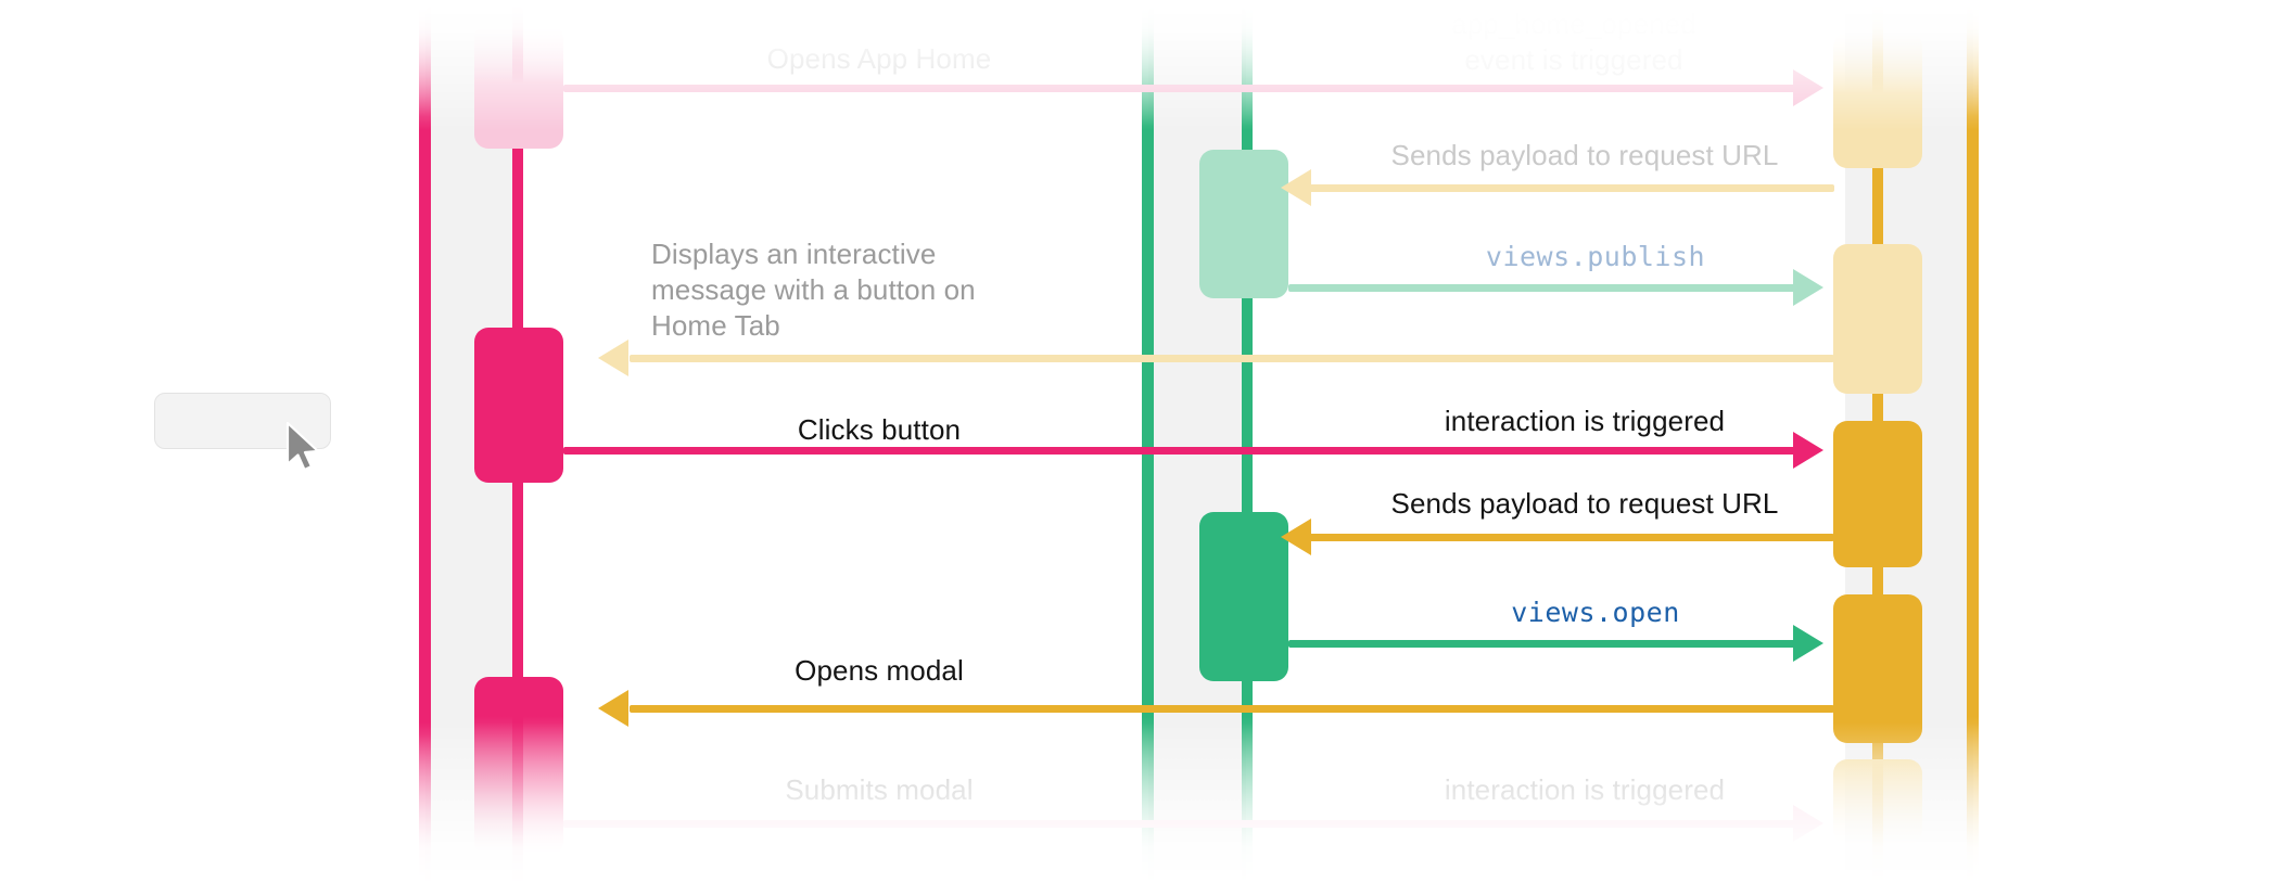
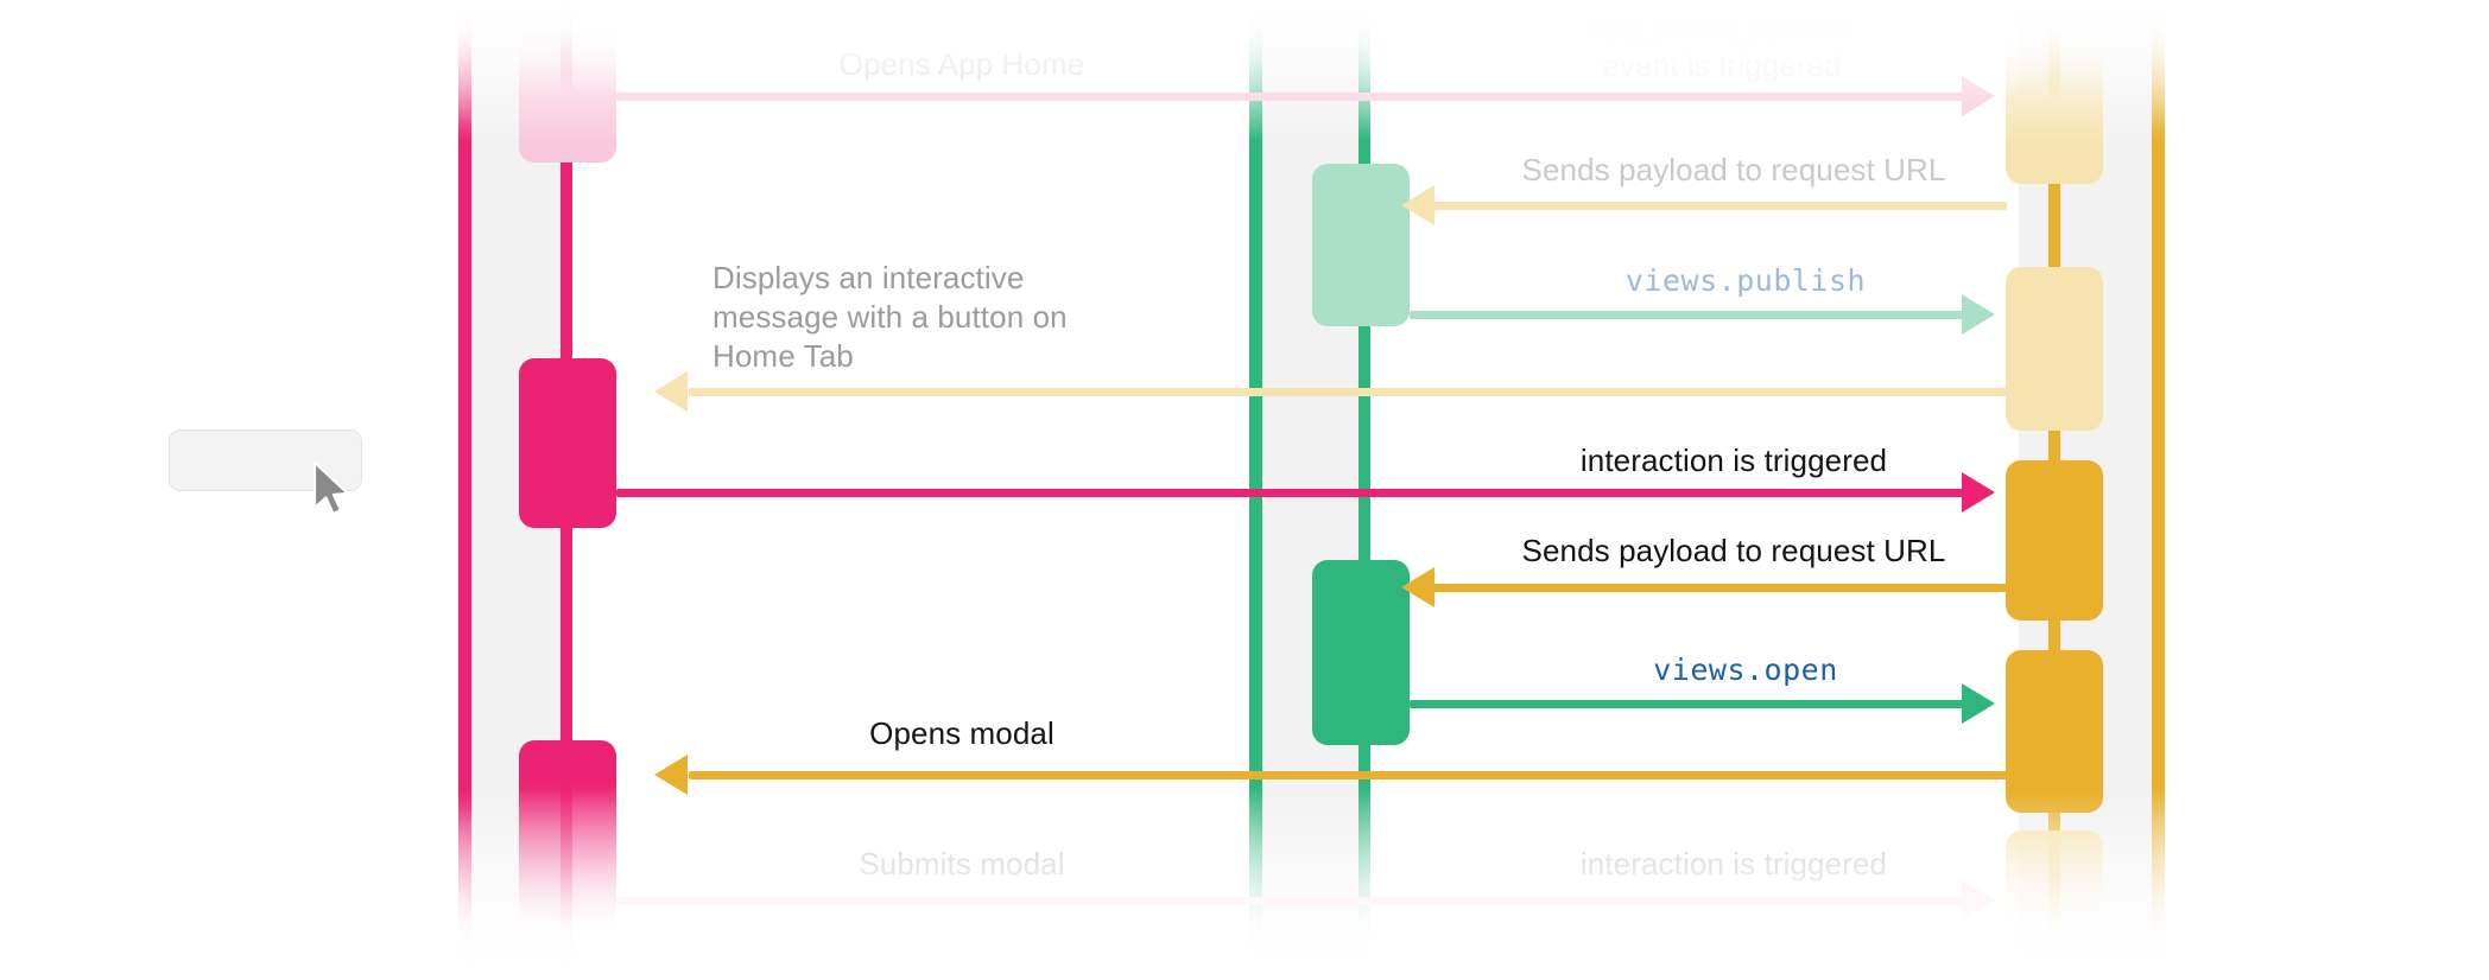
  Sends payload to request URL
  views.publish
  Displays an interactive
  message with a button on
  Home Tab
- Clicks button
  interaction is triggered
  Sends payload to request URL
  views.open
  Opens modal
